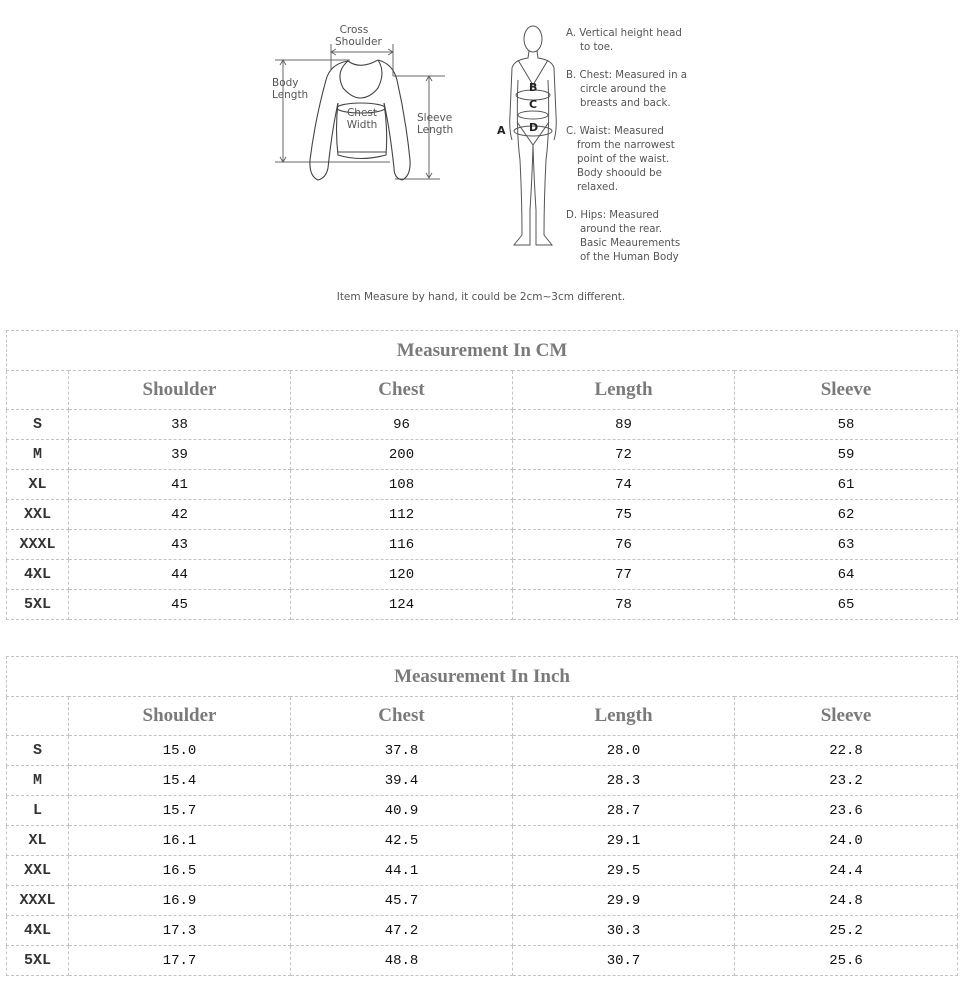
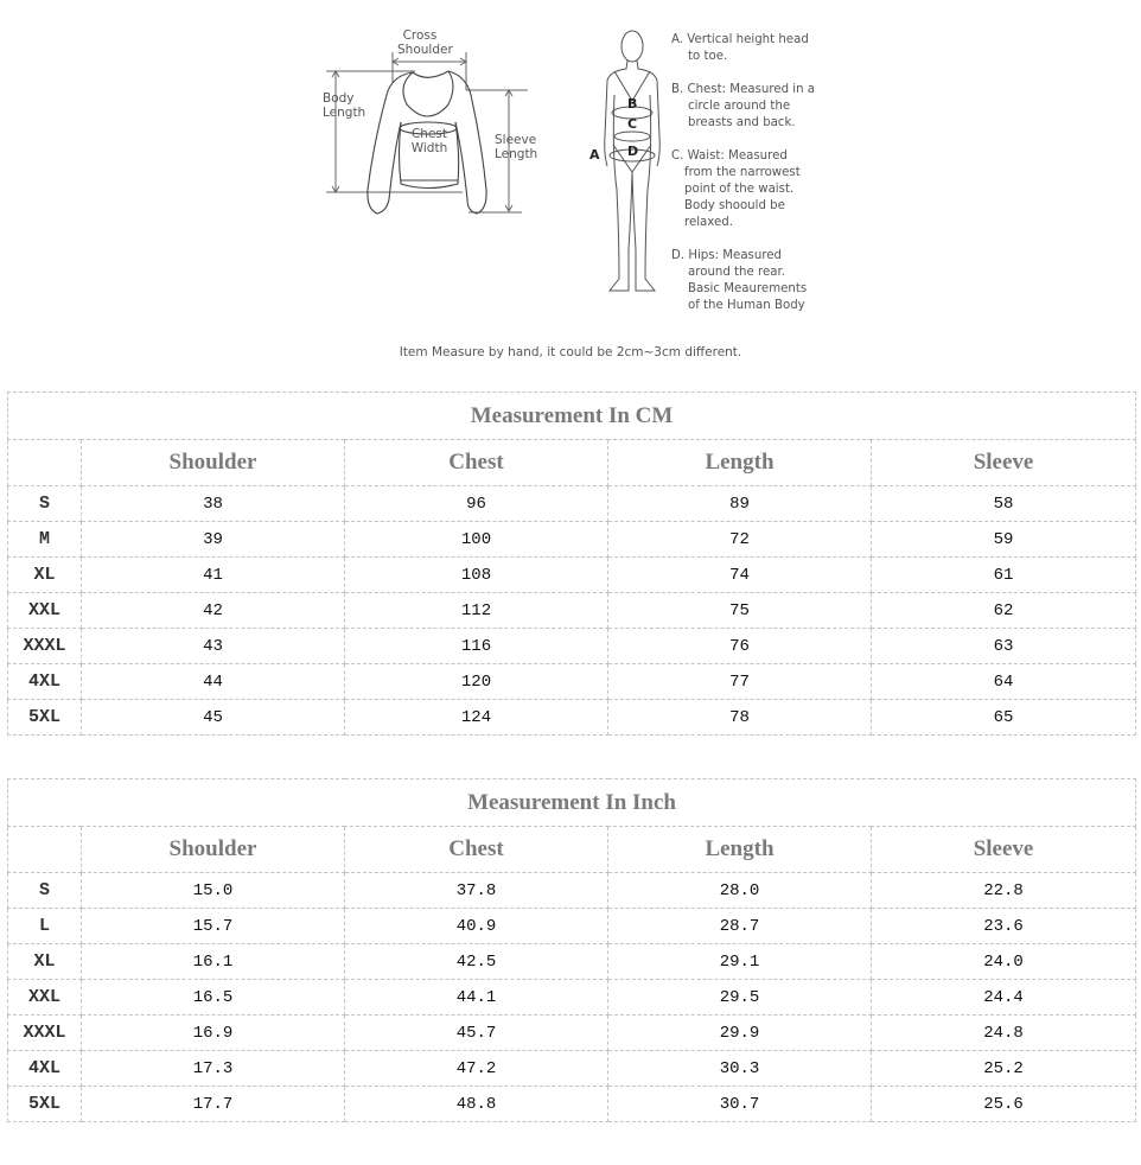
  Cross
  Shoulder
  Body
  Length
  Chest
  Width
  Sleeve
  Length
  B
  C
  D
  A
  A. Vertical height head
  to toe.
  B. Chest: Measured in a
  circle around the
  breasts and back.
  C. Waist: Measured
  from the narrowest
  point of the waist.
  Body shoould be
  relaxed.
  D. Hips: Measured
  around the rear.
  Basic Meaurements
  of the Human Body
  Item Measure by hand, it could be 2cm~3cm different.
  Measurement In CM
  	Shoulder	Chest	Length	Sleeve
  S	38	96	89	58
- M	39	200	72	59
+ M	39	100	72	59
  XL	41	108	74	61
  XXL	42	112	75	62
  XXXL	43	116	76	63
  4XL	44	120	77	64
  5XL	45	124	78	65
  Measurement In Inch
  	Shoulder	Chest	Length	Sleeve
  S	15.0	37.8	28.0	22.8
- M	15.4	39.4	28.3	23.2
  L	15.7	40.9	28.7	23.6
  XL	16.1	42.5	29.1	24.0
  XXL	16.5	44.1	29.5	24.4
  XXXL	16.9	45.7	29.9	24.8
  4XL	17.3	47.2	30.3	25.2
  5XL	17.7	48.8	30.7	25.6
